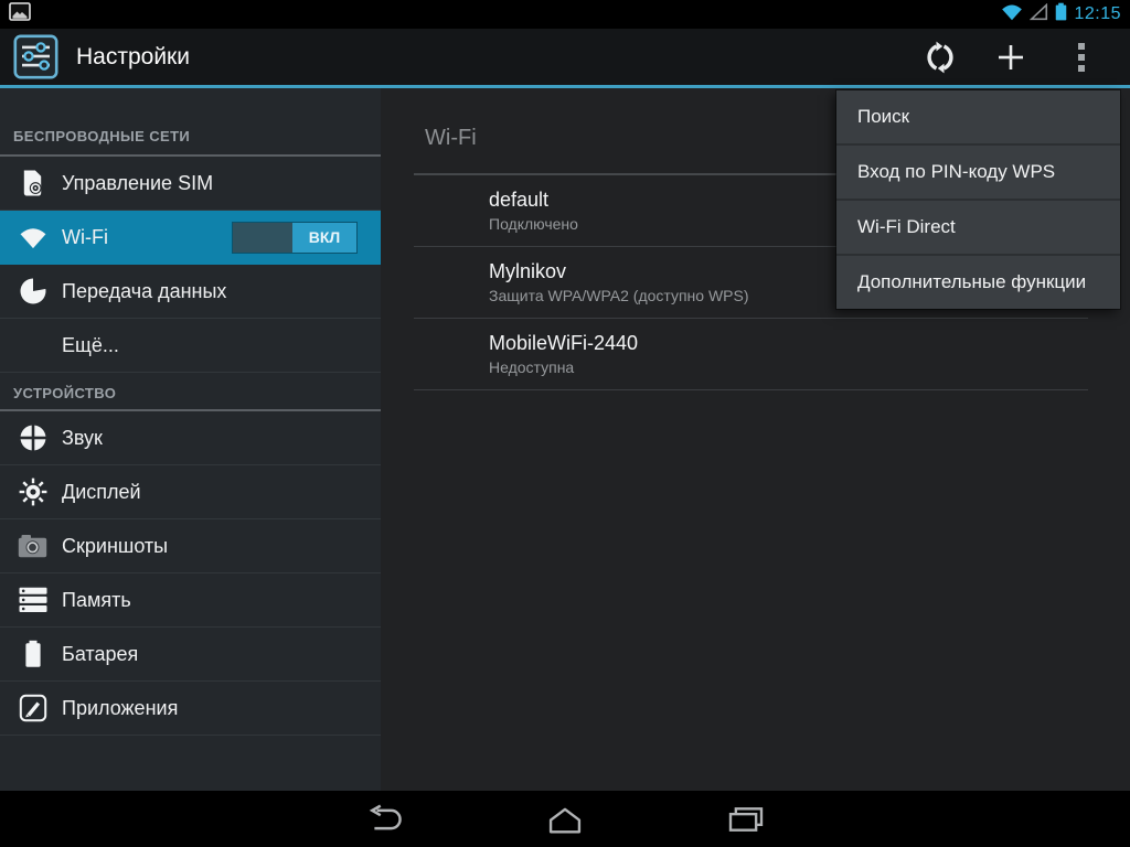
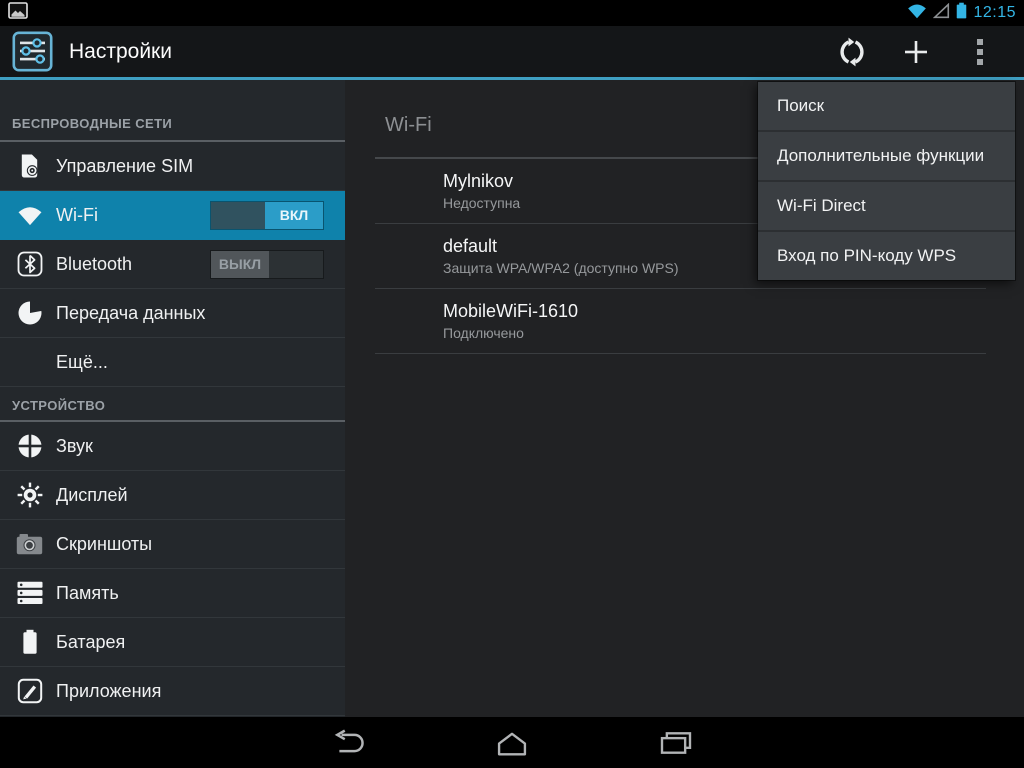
  12:15
  Настройки
  БЕСПРОВОДНЫЕ СЕТИ
  Управление SIM
  Wi-Fi
  ВКЛ
+ Bluetooth
+ ВЫКЛ
  Передача данных
  Ещё...
  УСТРОЙСТВО
  Звук
  Дисплей
  Скриншоты
  Память
  Батарея
  Приложения
  Wi-Fi
- default
+ Mylnikov
- Подключено
+ Недоступна
- Mylnikov
+ default
  Защита WPA/WPA2 (доступно WPS)
- MobileWiFi-2440
+ MobileWiFi-1610
- Недоступна
+ Подключено
  Поиск
- Вход по PIN-коду WPS
+ Дополнительные функции
  Wi-Fi Direct
- Дополнительные функции
+ Вход по PIN-коду WPS
